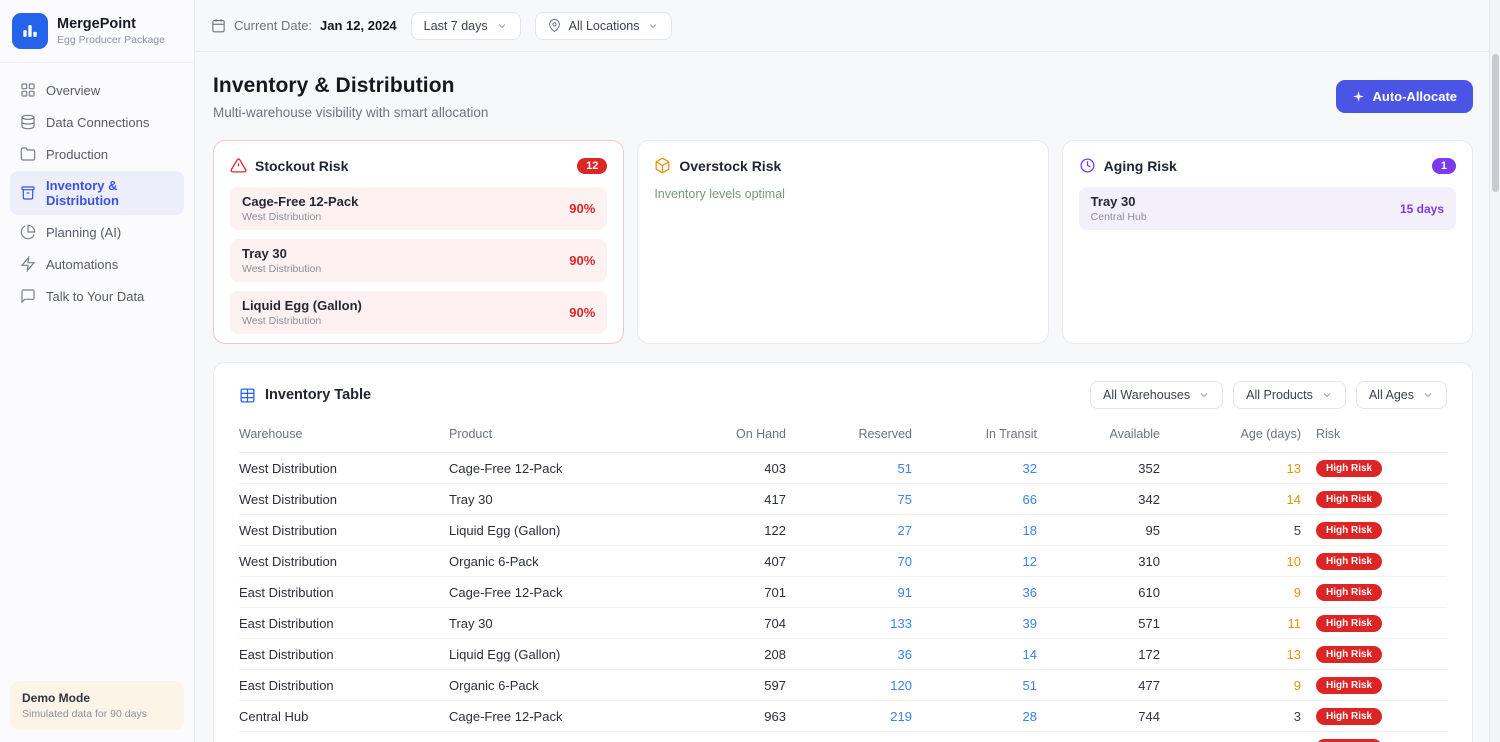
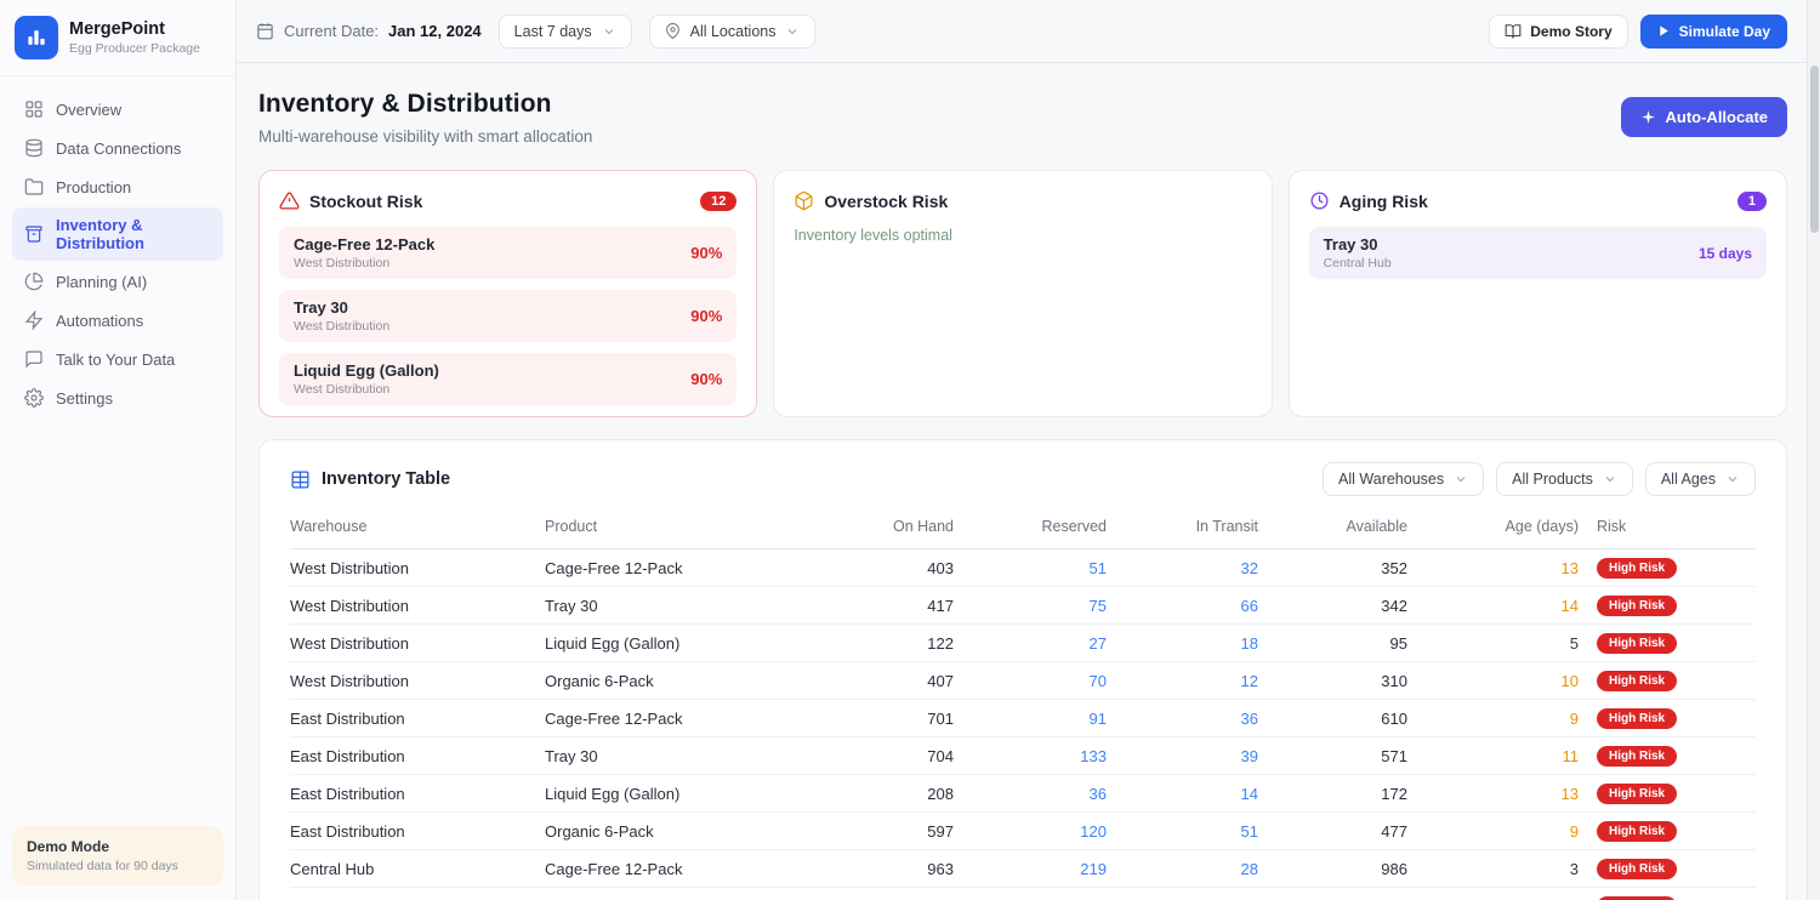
  MergePoint
  Egg Producer Package
  Overview
  Data Connections
  Production
  Inventory & Distribution
  Planning (AI)
  Automations
  Talk to Your Data
+ Settings
  Demo Mode
  Simulated data for 90 days
  Current Date:
  Jan 12, 2024
  Last 7 days
  All Locations
+ Demo Story
+ Simulate Day
  Inventory & Distribution
  Multi-warehouse visibility with smart allocation
  Auto-Allocate
  Stockout Risk
  12
  Cage-Free 12-Pack
  West Distribution
  90%
  Tray 30
  West Distribution
  90%
  Liquid Egg (Gallon)
  West Distribution
  90%
  Overstock Risk
  Inventory levels optimal
  Aging Risk
  1
  Tray 30
  Central Hub
  15 days
  Inventory Table
  All Warehouses
  All Products
  All Ages
  Warehouse
  Product
  On Hand
  Reserved
  In Transit
  Available
  Age (days)
  Risk
  West Distribution
  Cage-Free 12-Pack
  403
  51
  32
  352
  13
  High Risk
  West Distribution
  Tray 30
  417
  75
  66
  342
  14
  High Risk
  West Distribution
  Liquid Egg (Gallon)
  122
  27
  18
  95
  5
  High Risk
  West Distribution
  Organic 6-Pack
  407
  70
  12
  310
  10
  High Risk
  East Distribution
  Cage-Free 12-Pack
  701
  91
  36
  610
  9
  High Risk
  East Distribution
  Tray 30
  704
  133
  39
  571
  11
  High Risk
  East Distribution
  Liquid Egg (Gallon)
  208
  36
  14
  172
  13
  High Risk
  East Distribution
  Organic 6-Pack
  597
  120
  51
  477
  9
  High Risk
  Central Hub
  Cage-Free 12-Pack
  963
  219
  28
- 744
+ 986
  3
  High Risk
